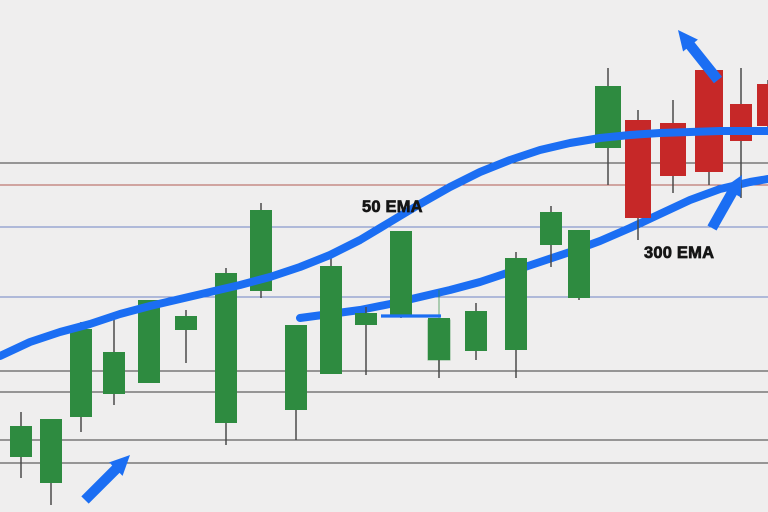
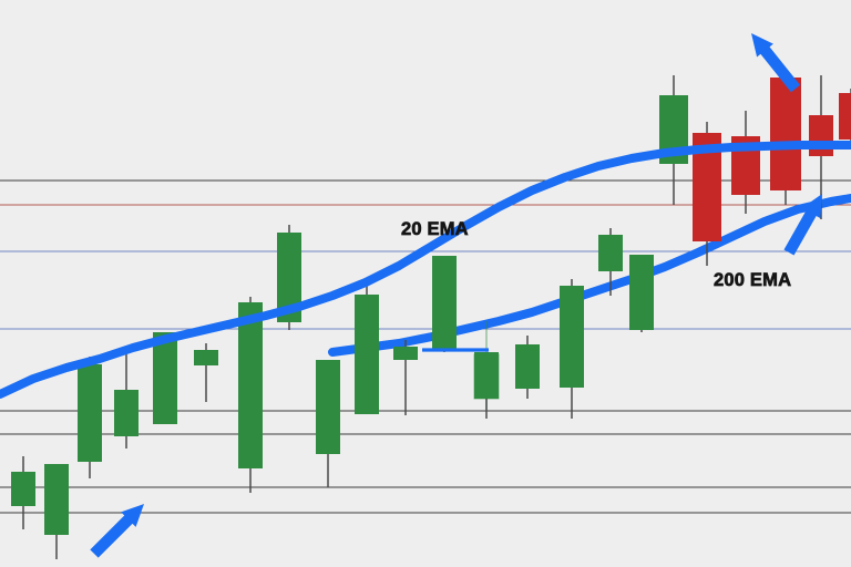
- 50 EMA
+ 20 EMA
- 300 EMA
+ 200 EMA
